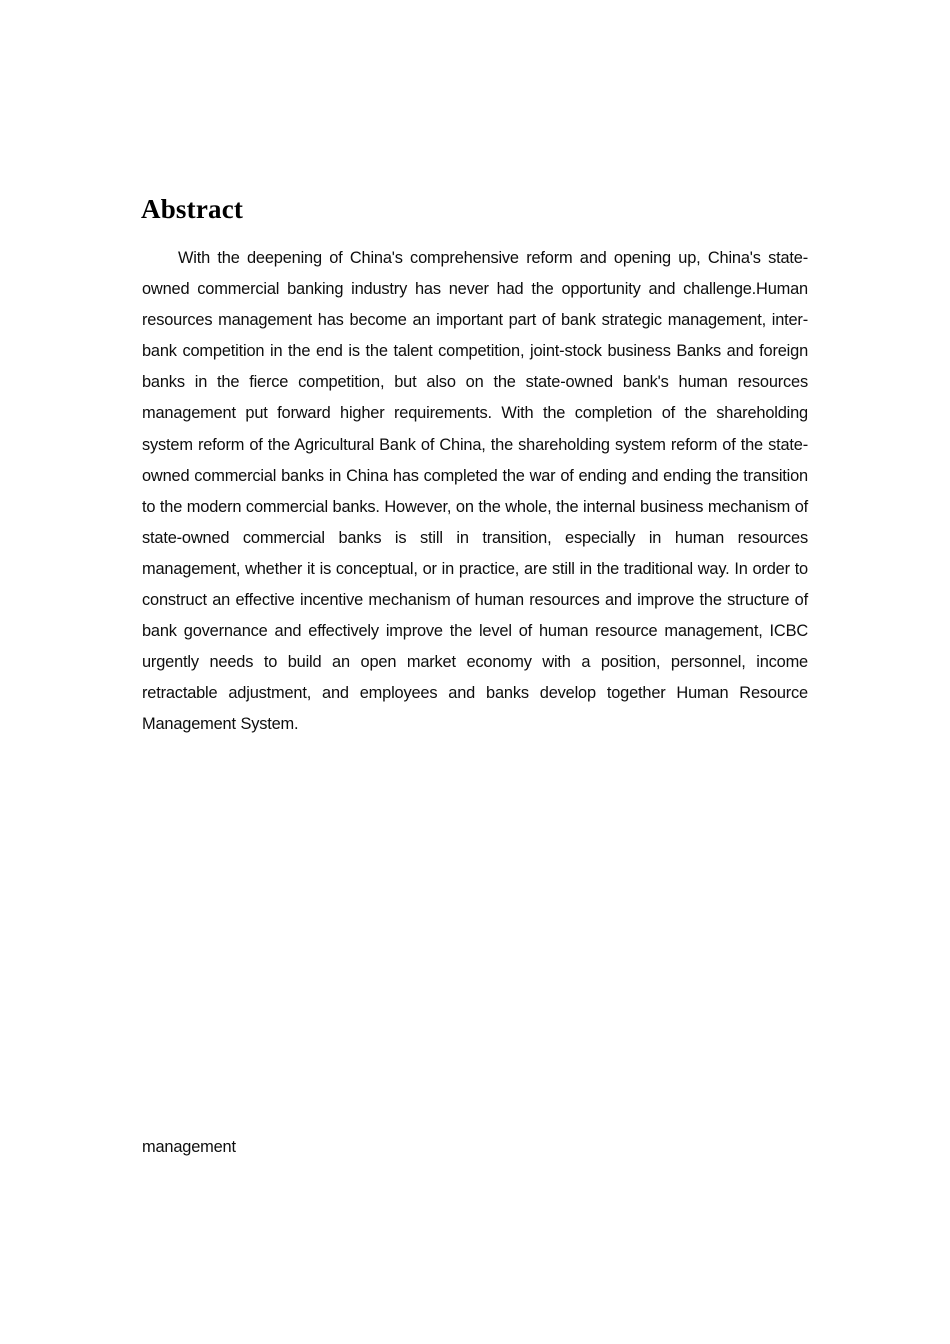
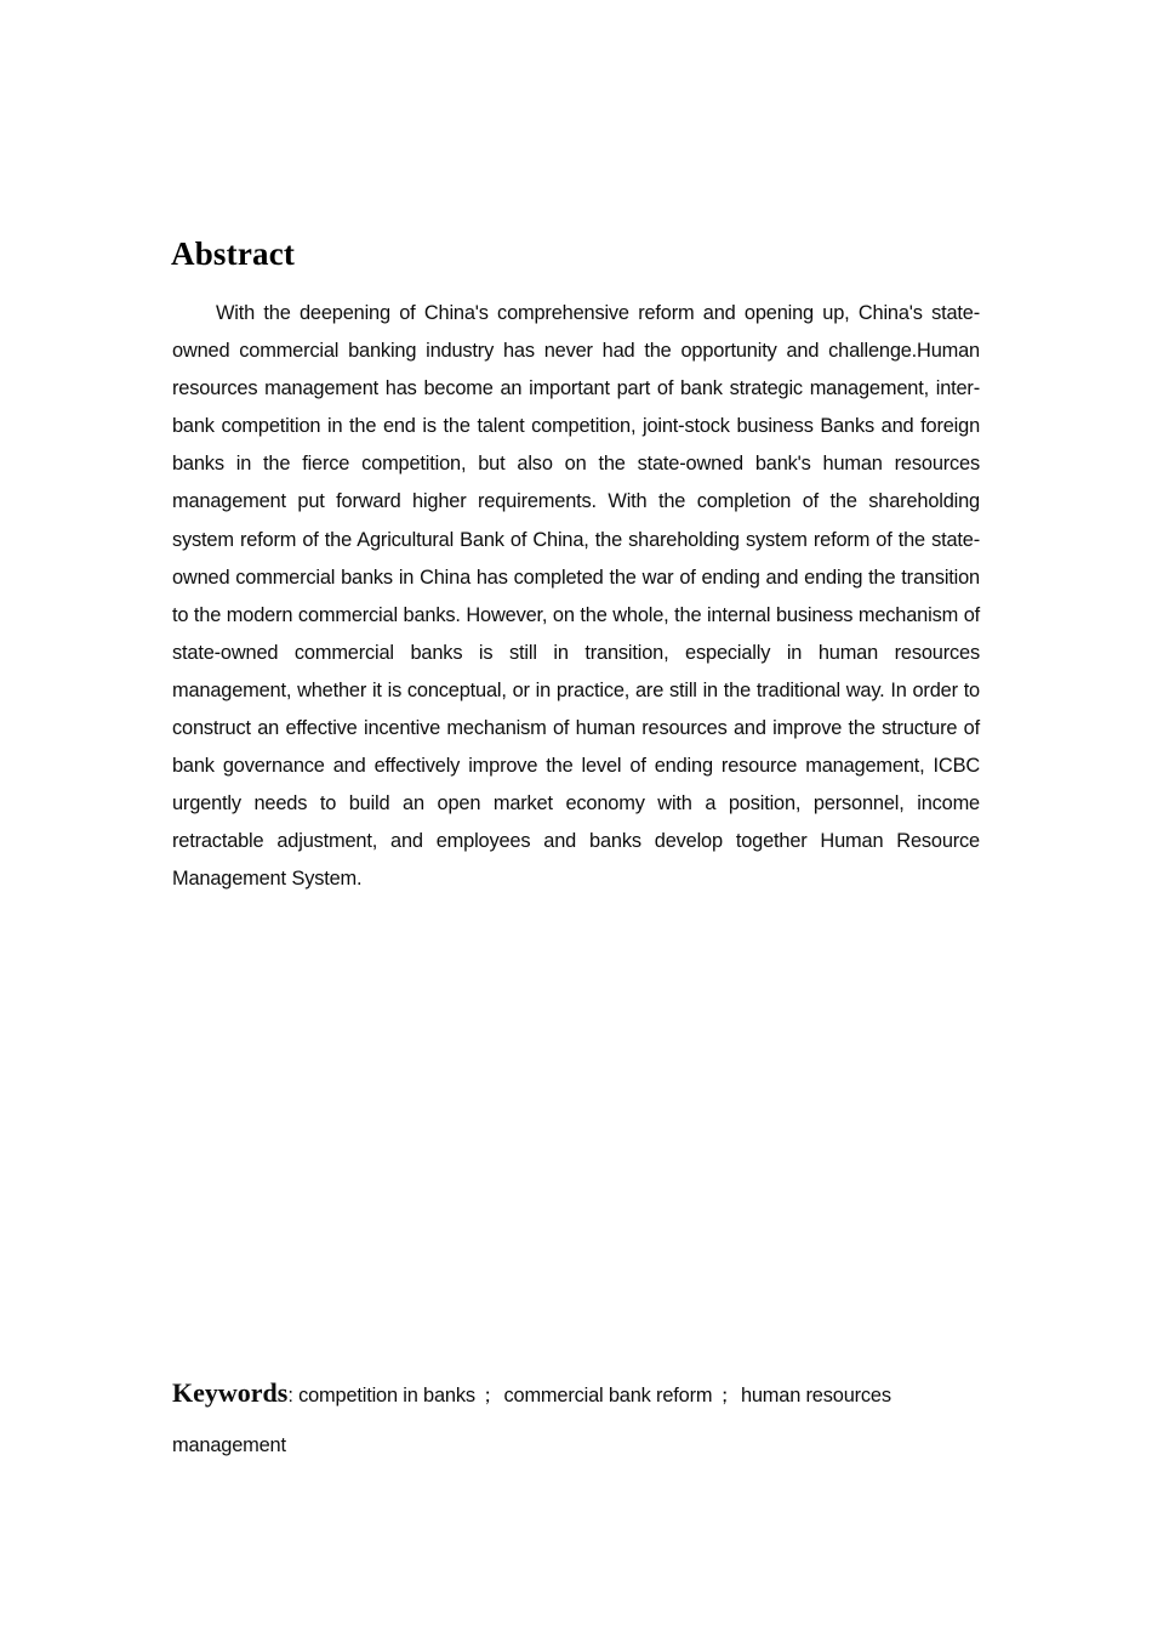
  Abstract
- With the deepening of China's comprehensive reform and opening up, China's state-owned commercial banking industry has never had the opportunity and challenge.Human resources management has become an important part of bank strategic management, inter-bank competition in the end is the talent competition, joint-stock business Banks and foreign banks in the fierce competition, but also on the state-owned bank's human resources management put forward higher requirements. With the completion of the shareholding system reform of the Agricultural Bank of China, the shareholding system reform of the state-owned commercial banks in China has completed the war of ending and ending the transition to the modern commercial banks. However, on the whole, the internal business mechanism of state-owned commercial banks is still in transition, especially in human resources management, whether it is conceptual, or in practice, are still in the traditional way. In order to construct an effective incentive mechanism of human resources and improve the structure of bank governance and effectively improve the level of human resource management, ICBC urgently needs to build an open market economy with a position, personnel, income retractable adjustment, and employees and banks develop together Human Resource Management System.
+ With the deepening of China's comprehensive reform and opening up, China's state-owned commercial banking industry has never had the opportunity and challenge.Human resources management has become an important part of bank strategic management, inter-bank competition in the end is the talent competition, joint-stock business Banks and foreign banks in the fierce competition, but also on the state-owned bank's human resources management put forward higher requirements. With the completion of the shareholding system reform of the Agricultural Bank of China, the shareholding system reform of the state-owned commercial banks in China has completed the war of ending and ending the transition to the modern commercial banks. However, on the whole, the internal business mechanism of state-owned commercial banks is still in transition, especially in human resources management, whether it is conceptual, or in practice, are still in the traditional way. In order to construct an effective incentive mechanism of human resources and improve the structure of bank governance and effectively improve the level of ending resource management, ICBC urgently needs to build an open market economy with a position, personnel, income retractable adjustment, and employees and banks develop together Human Resource Management System.
+ Keywords: competition in banks； commercial bank reform； human resources
  management
